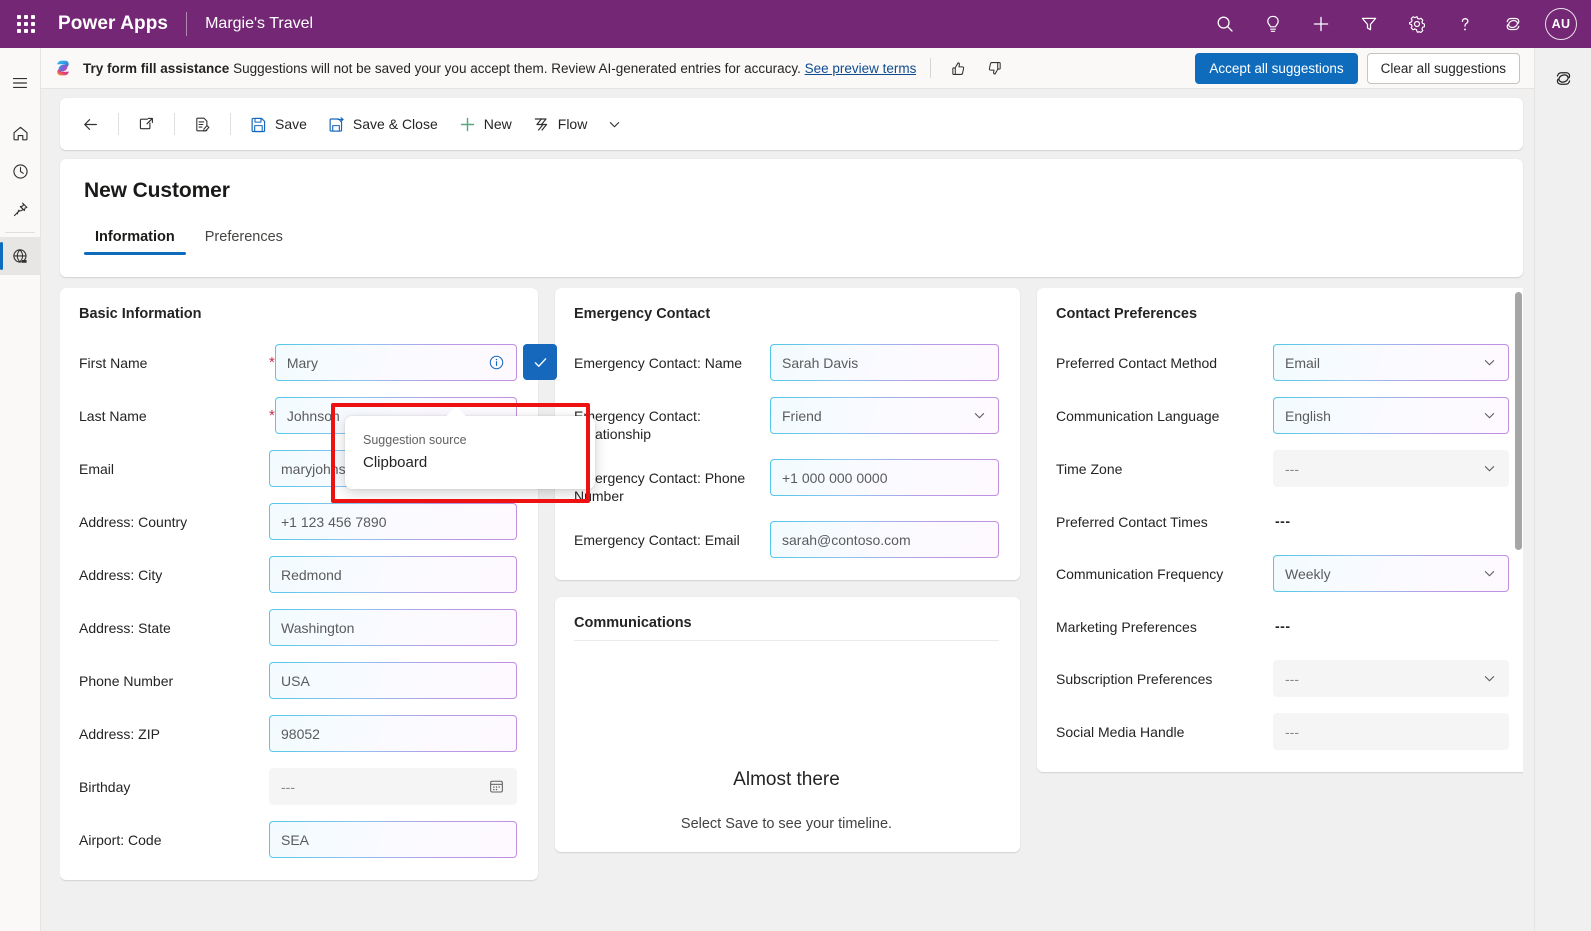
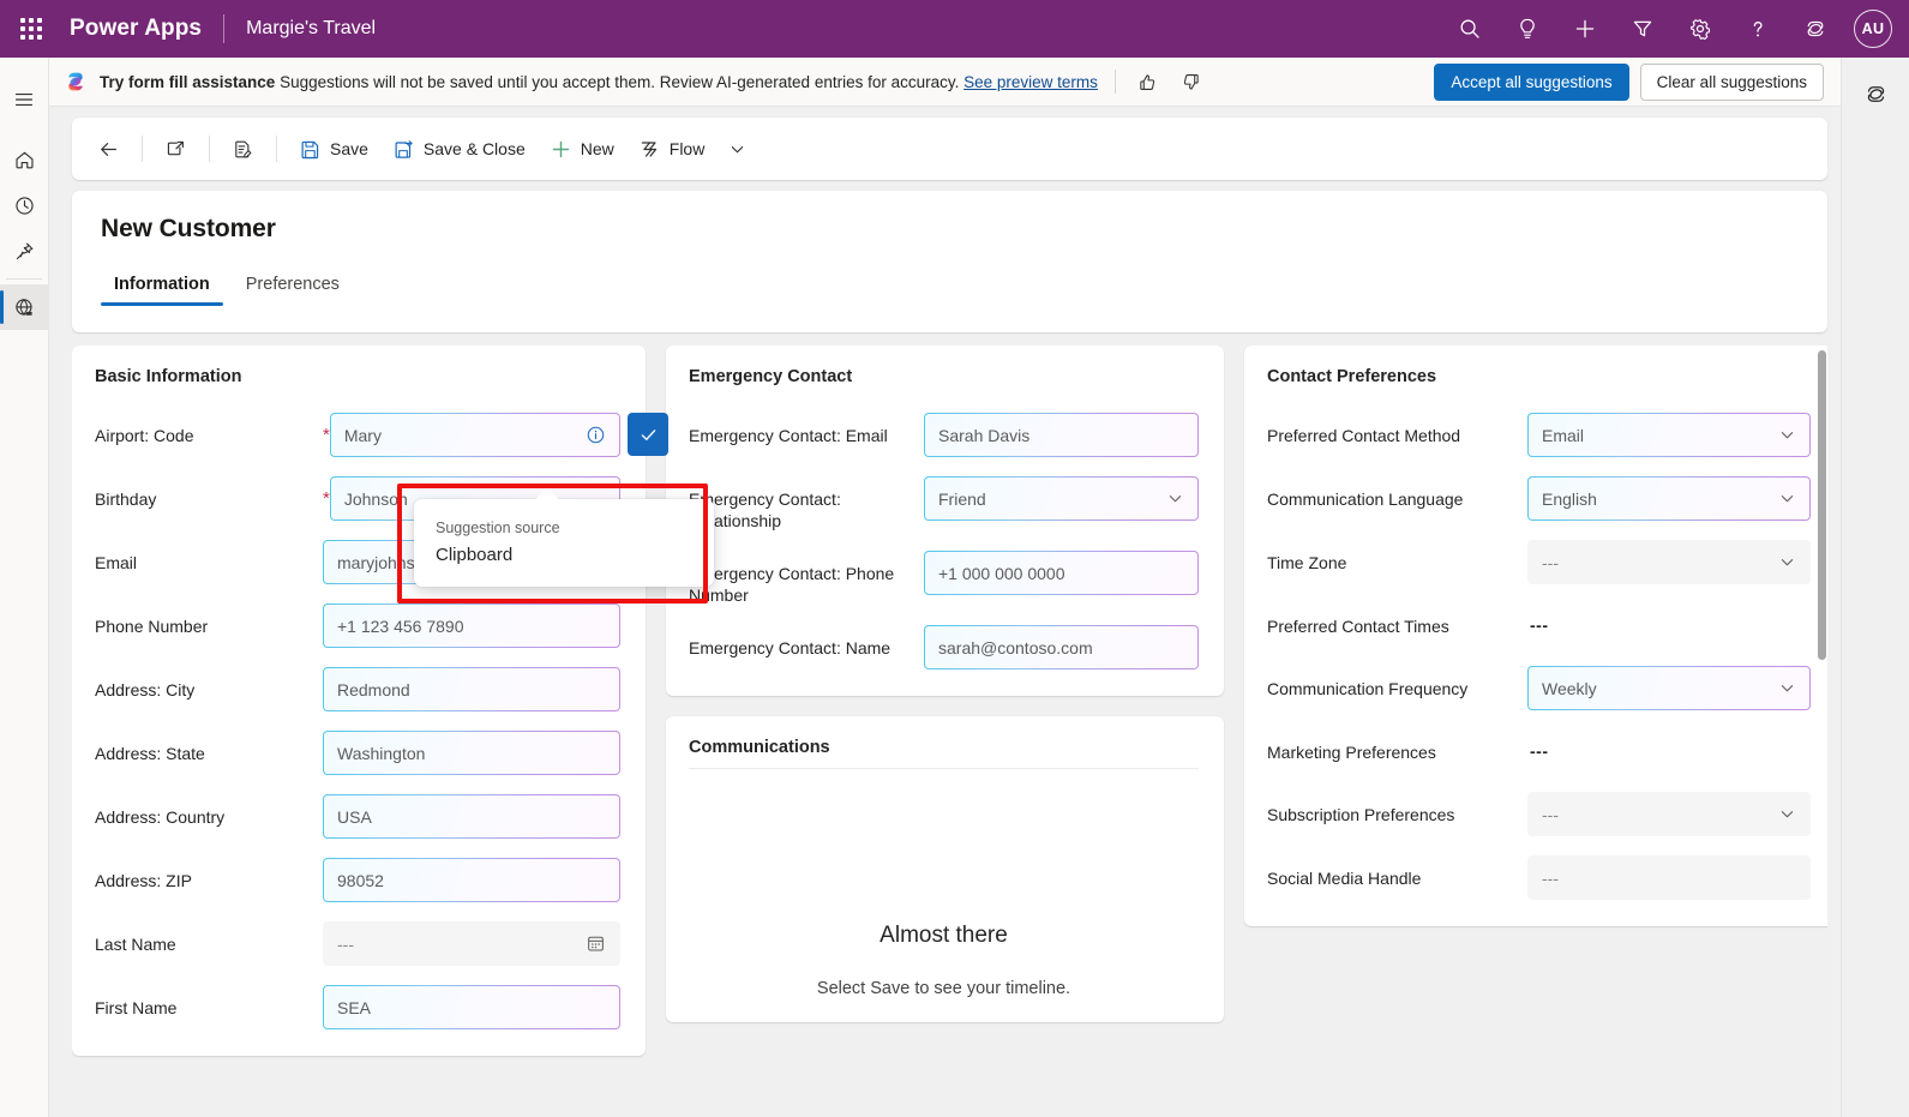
  Power Apps
  Margie's Travel
  AU
- Try form fill assistance Suggestions will not be saved your you accept them. Review AI-generated entries for accuracy. See preview terms
+ Try form fill assistance Suggestions will not be saved until you accept them. Review AI-generated entries for accuracy. See preview terms
  Accept all suggestions
  Clear all suggestions
  Save
  Save & Close
  New
  Flow
  New Customer
  Information
  Preferences
  Basic Information
- First Name
+ Airport: Code
  *
  Mary
- Last Name
+ Birthday
  *
  Johnson
  Email
- Address: Country
+ Phone Number
  +1 123 456 7890
  Address: City
  Redmond
  Address: State
  Washington
- Phone Number
+ Address: Country
  USA
  Address: ZIP
  98052
- Birthday
+ Last Name
  ---
- Airport: Code
+ First Name
  SEA
  Emergency Contact
- Emergency Contact: Name
+ Emergency Contact: Email
  Sarah Davis
  ergency Contact: ationship
  Friend
  ergency Contact: Phone Number
  +1 000 000 0000
- Emergency Contact: Email
+ Emergency Contact: Name
  sarah@contoso.com
  Communications
  Almost there
  Select Save to see your timeline.
  Contact Preferences
  Preferred Contact Method
  Email
  Communication Language
  English
  Time Zone
  ---
  Preferred Contact Times
  ---
  Communication Frequency
  Weekly
  Marketing Preferences
  ---
  Subscription Preferences
  ---
  Social Media Handle
  ---
  Suggestion source
  Clipboard
